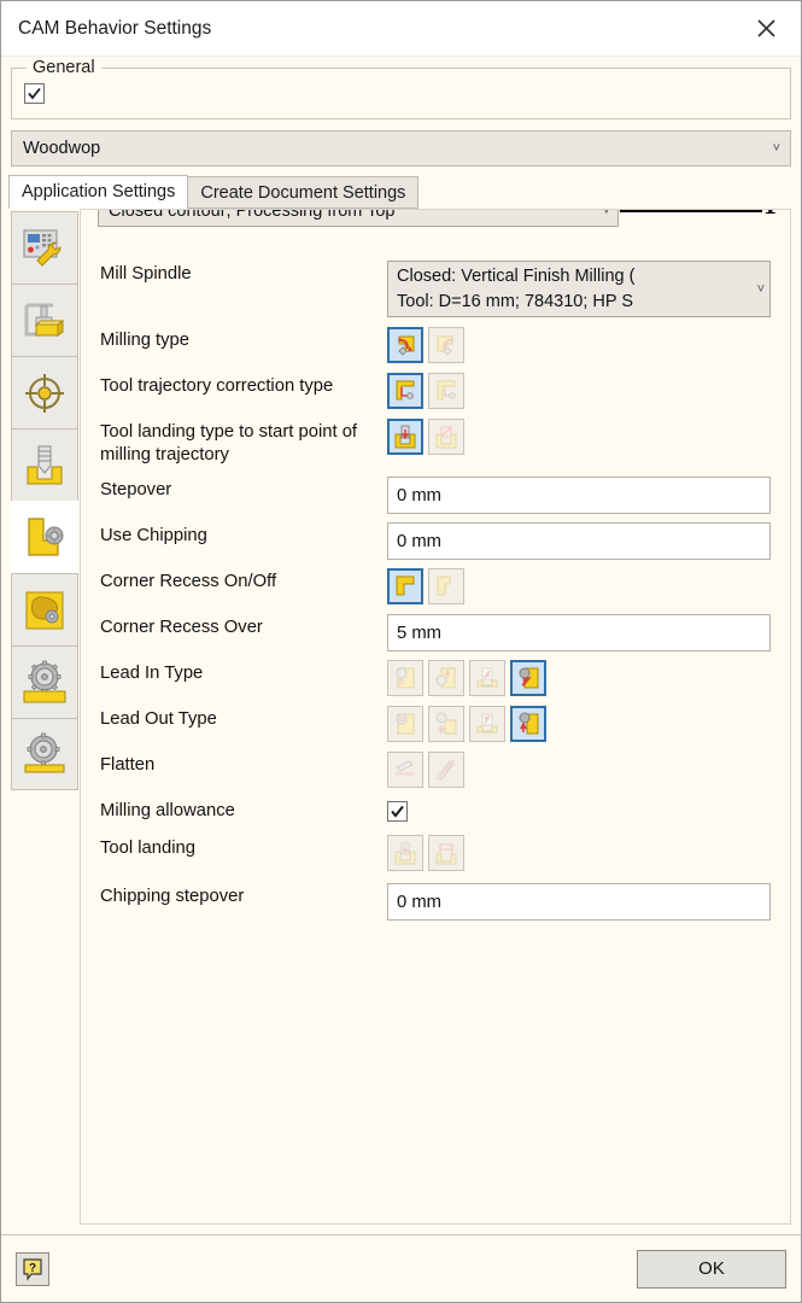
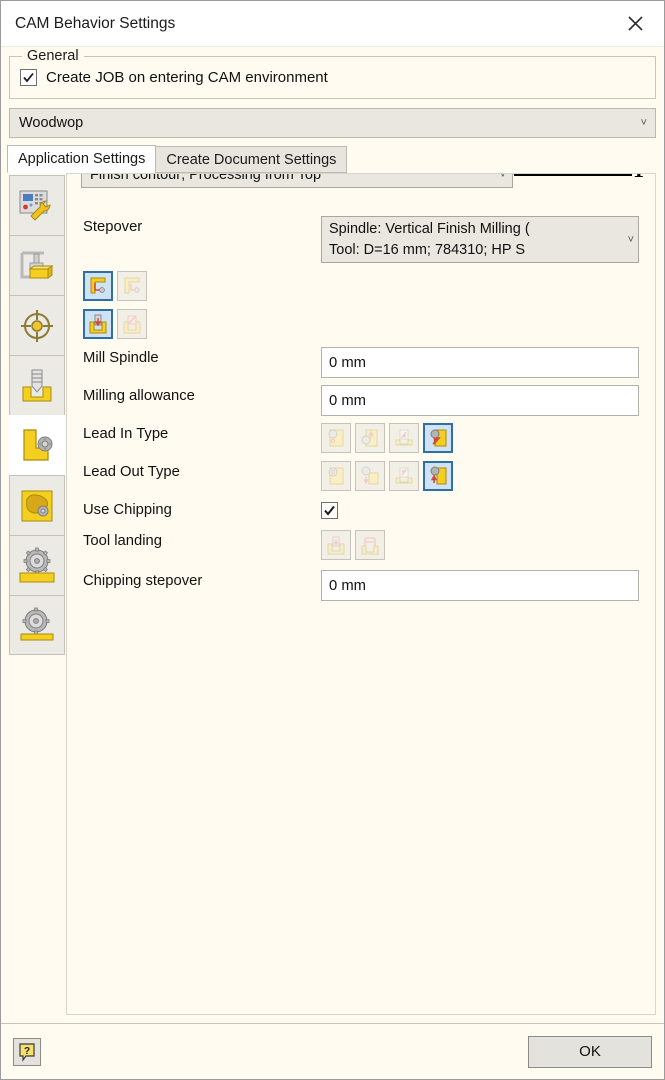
  CAM Behavior Settings
  General
+ Create JOB on entering CAM environment
  Woodwop
  ˅
  Application Settings
  Create Document Settings
- Closed contour; Processing from Top
+ Finish contour; Processing from Top
  ˅
- Mill Spindle
+ Stepover
- Closed: Vertical Finish Milling (
+ Spindle: Vertical Finish Milling (
  Tool: D=16 mm; 784310; HP S
  ˅
- Milling type
- Tool trajectory correction type
- Tool landing type to start point of milling trajectory
- Stepover
+ Mill Spindle
  0 mm
- Use Chipping
+ Milling allowance
  0 mm
- Corner Recess On/Off
- Corner Recess Over
- 5 mm
  Lead In Type
  Lead Out Type
- Flatten
- Milling allowance
+ Use Chipping
  Tool landing
  Chipping stepover
  0 mm
  ?
  OK
